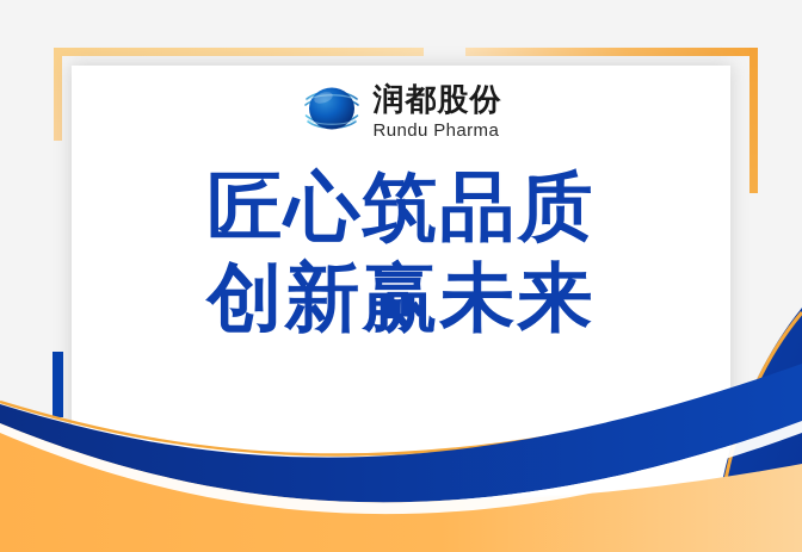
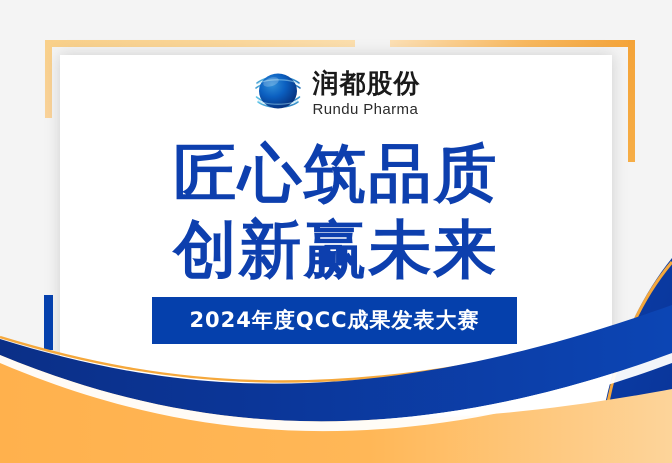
  润都股份
  Rundu Pharma
  匠心筑品质
  创新赢未来
+ 2024年度QCC成果发表大赛
